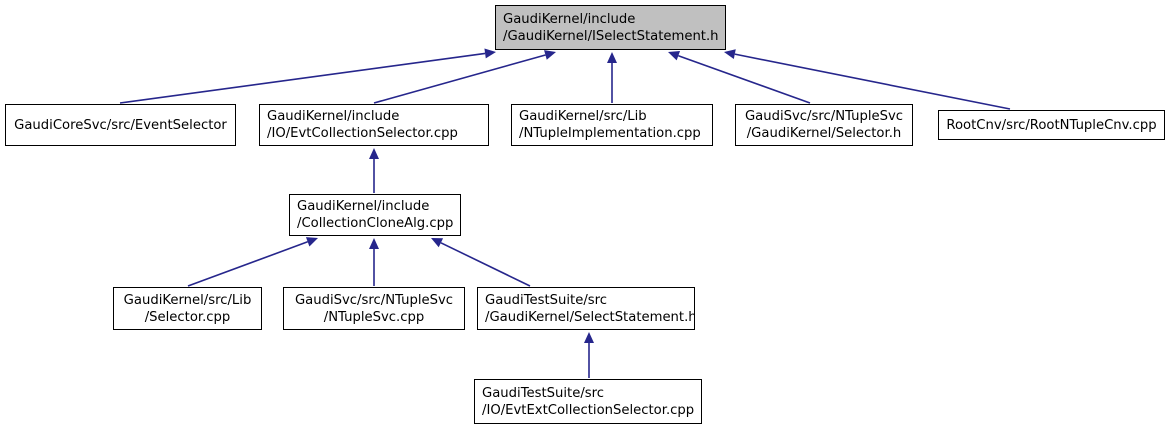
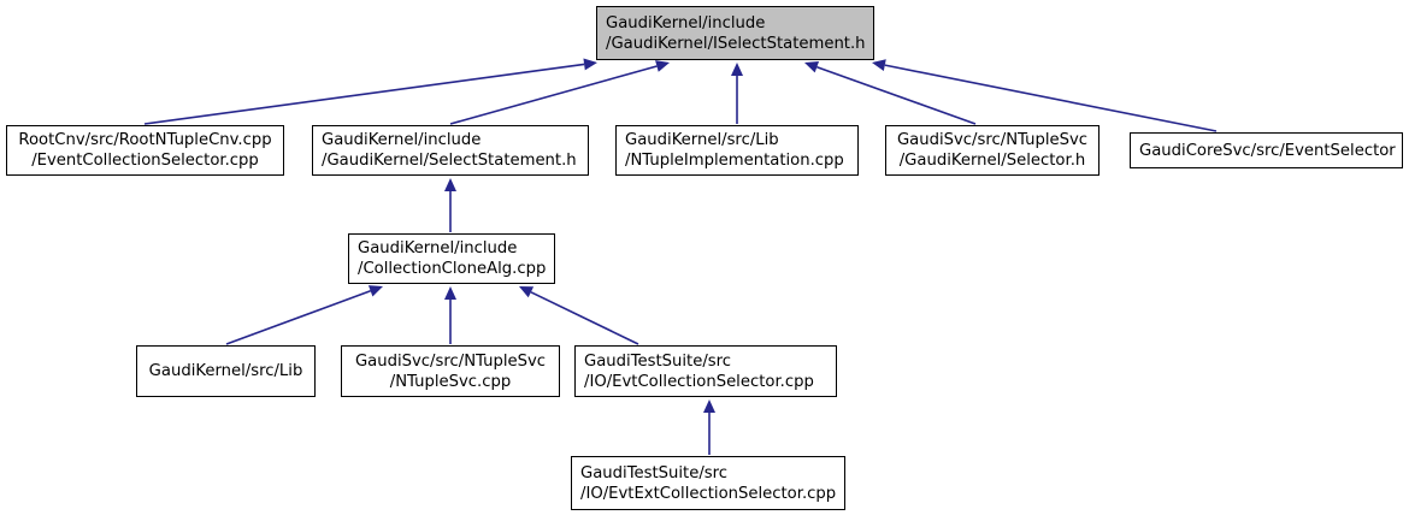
  GaudiKernel/include
  /GaudiKernel/ISelectStatement.h
- GaudiCoreSvc/src/EventSelector
+ RootCnv/src/RootNTupleCnv.cpp
+ /EventCollectionSelector.cpp
  GaudiKernel/include
- /IO/EvtCollectionSelector.cpp
+ /GaudiKernel/SelectStatement.h
  GaudiKernel/src/Lib
  /NTupleImplementation.cpp
  GaudiSvc/src/NTupleSvc
  /GaudiKernel/Selector.h
- RootCnv/src/RootNTupleCnv.cpp
+ GaudiCoreSvc/src/EventSelector
  GaudiKernel/include
  /CollectionCloneAlg.cpp
  GaudiKernel/src/Lib
- /Selector.cpp
  GaudiSvc/src/NTupleSvc
  /NTupleSvc.cpp
  GaudiTestSuite/src
- /GaudiKernel/SelectStatement.h
+ /IO/EvtCollectionSelector.cpp
  GaudiTestSuite/src
  /IO/EvtExtCollectionSelector.cpp
